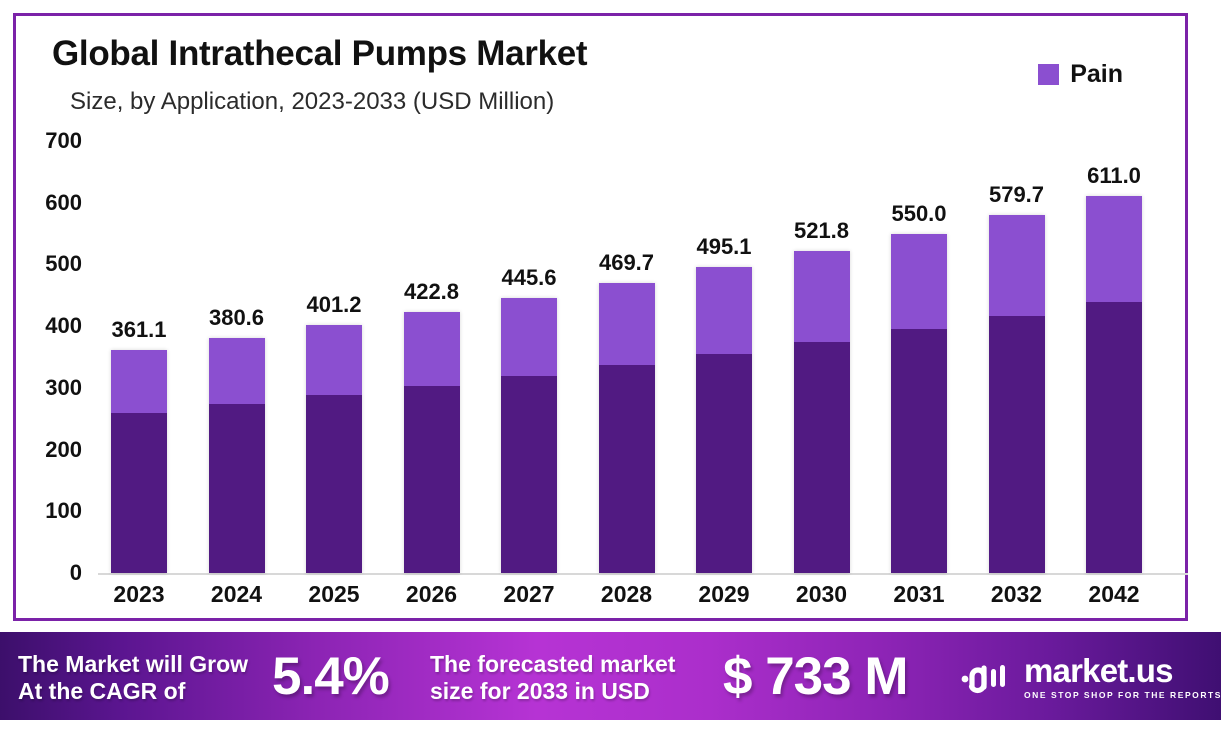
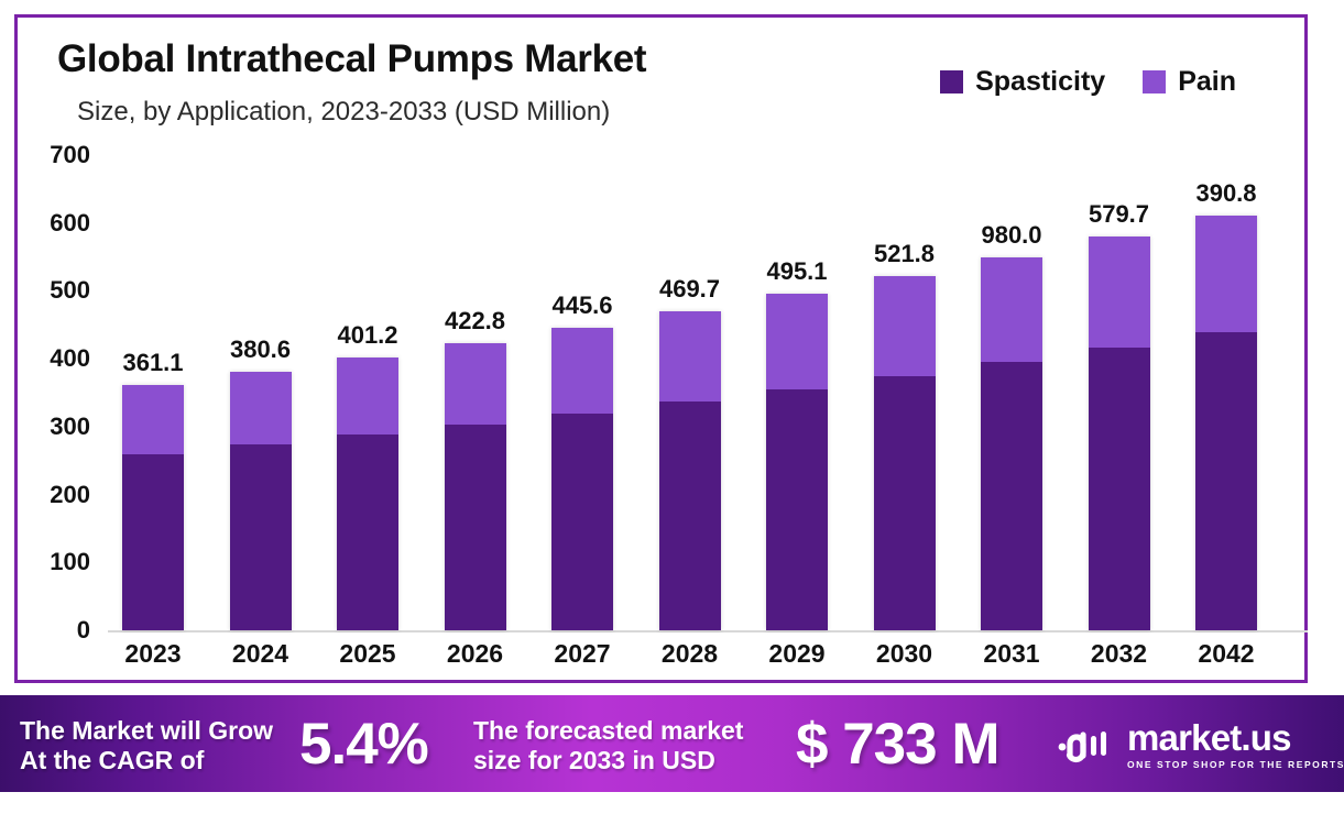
  Global Intrathecal Pumps Market
  Size, by Application, 2023-2033 (USD Million)
+ Spasticity
  Pain
  700
  600
  500
  400
  300
  200
  100
  0
  361.1
  380.6
  401.2
  422.8
  445.6
  469.7
  495.1
  521.8
- 550.0
+ 980.0
  579.7
- 611.0
+ 390.8
  2023
  2024
  2025
  2026
  2027
  2028
  2029
  2030
  2031
  2032
  2042
  The Market will Grow
  At the CAGR of
  5.4%
  The forecasted market
  size for 2033 in USD
  $ 733 M
  market.us
  ONE STOP SHOP FOR THE REPORTS
